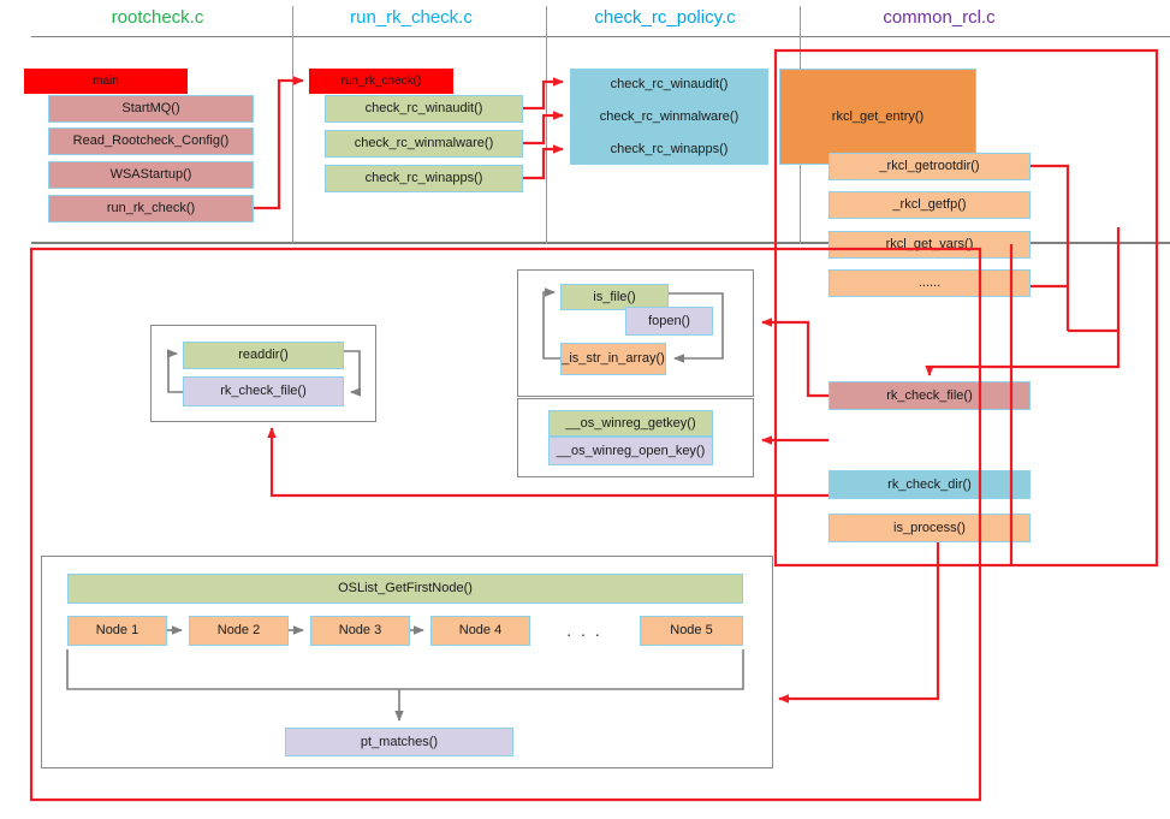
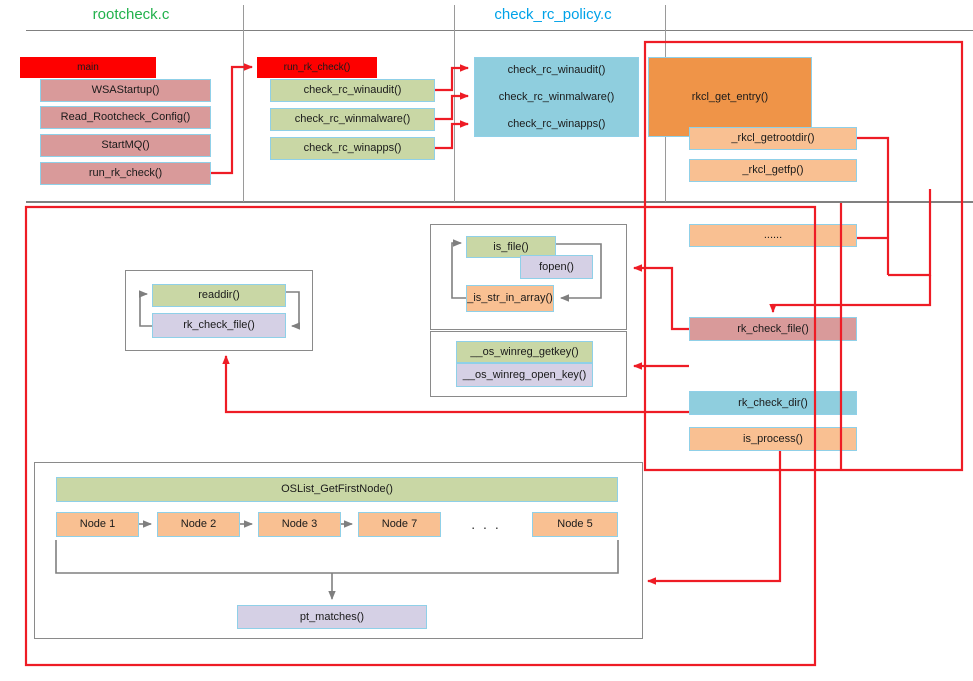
  rootcheck.c
- run_rk_check.c
  check_rc_policy.c
- common_rcl.c
  main
- StartMQ()
+ WSAStartup()
  Read_Rootcheck_Config()
- WSAStartup()
+ StartMQ()
  run_rk_check()
  run_rk_check()
  check_rc_winaudit()
  check_rc_winmalware()
  check_rc_winapps()
  check_rc_winaudit()
  check_rc_winmalware()
  check_rc_winapps()
  rkcl_get_entry()
  _rkcl_getrootdir()
  _rkcl_getfp()
- rkcl_get_vars()
  ......
  rk_check_file()
  rk_check_dir()
  is_process()
  readdir()
  rk_check_file()
  is_file()
  fopen()
  _is_str_in_array()
  __os_winreg_getkey()
  __os_winreg_open_key()
  OSList_GetFirstNode()
  Node 1
  Node 2
  Node 3
- Node 4
+ Node 7
  . . .
  Node 5
  pt_matches()
